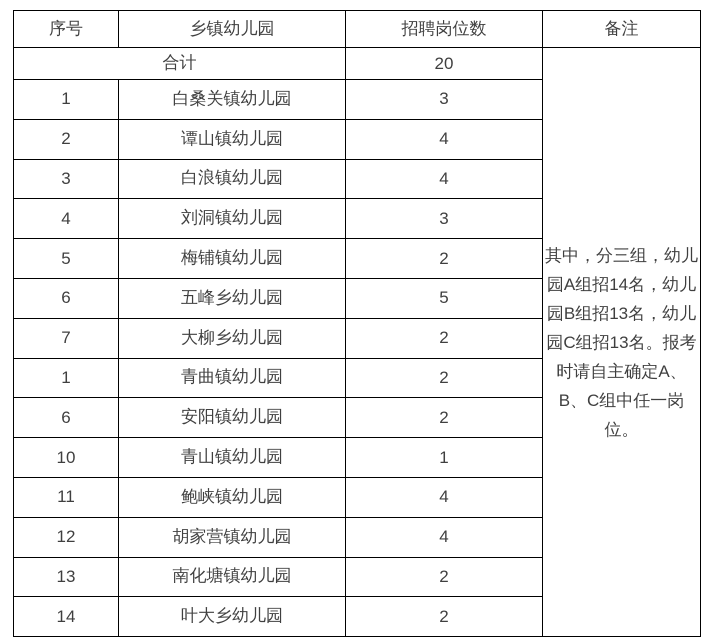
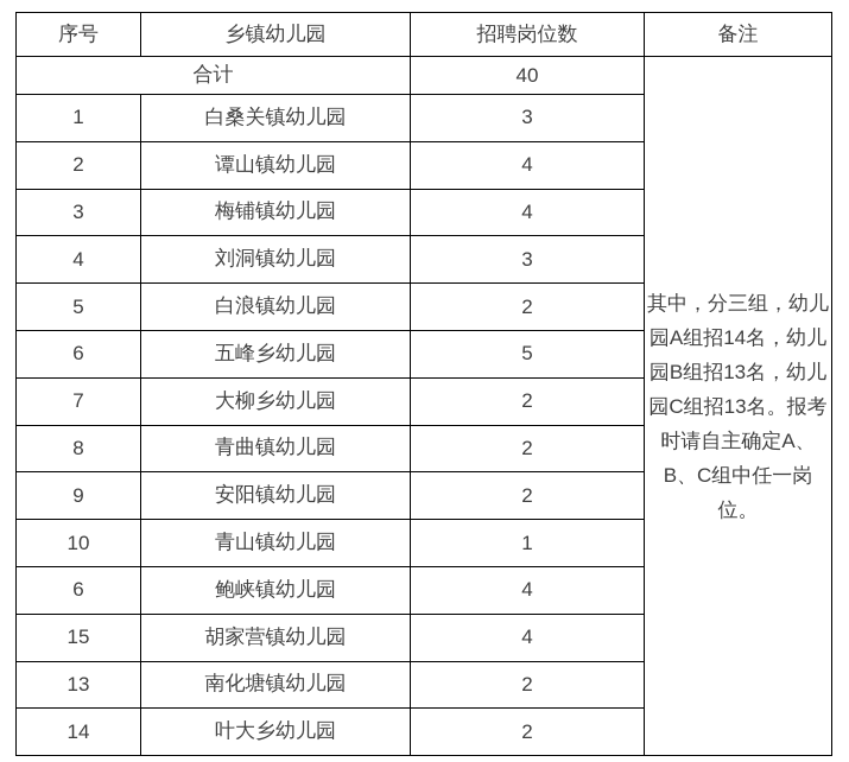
  序号	乡镇幼儿园	招聘岗位数	备注
- 合计	20	其中，分三组，幼儿园A组招14名，幼儿园B组招13名，幼儿园C组招13名。报考时请自主确定A、B、C组中任一岗位。
+ 合计	40	其中，分三组，幼儿园A组招14名，幼儿园B组招13名，幼儿园C组招13名。报考时请自主确定A、B、C组中任一岗位。
  1	白桑关镇幼儿园	3
  2	谭山镇幼儿园	4
- 3	白浪镇幼儿园	4
+ 3	梅铺镇幼儿园	4
  4	刘洞镇幼儿园	3
- 5	梅铺镇幼儿园	2
+ 5	白浪镇幼儿园	2
  6	五峰乡幼儿园	5
  7	大柳乡幼儿园	2
- 1	青曲镇幼儿园	2
+ 8	青曲镇幼儿园	2
- 6	安阳镇幼儿园	2
+ 9	安阳镇幼儿园	2
  10	青山镇幼儿园	1
- 11	鲍峡镇幼儿园	4
+ 6	鲍峡镇幼儿园	4
- 12	胡家营镇幼儿园	4
+ 15	胡家营镇幼儿园	4
  13	南化塘镇幼儿园	2
  14	叶大乡幼儿园	2
